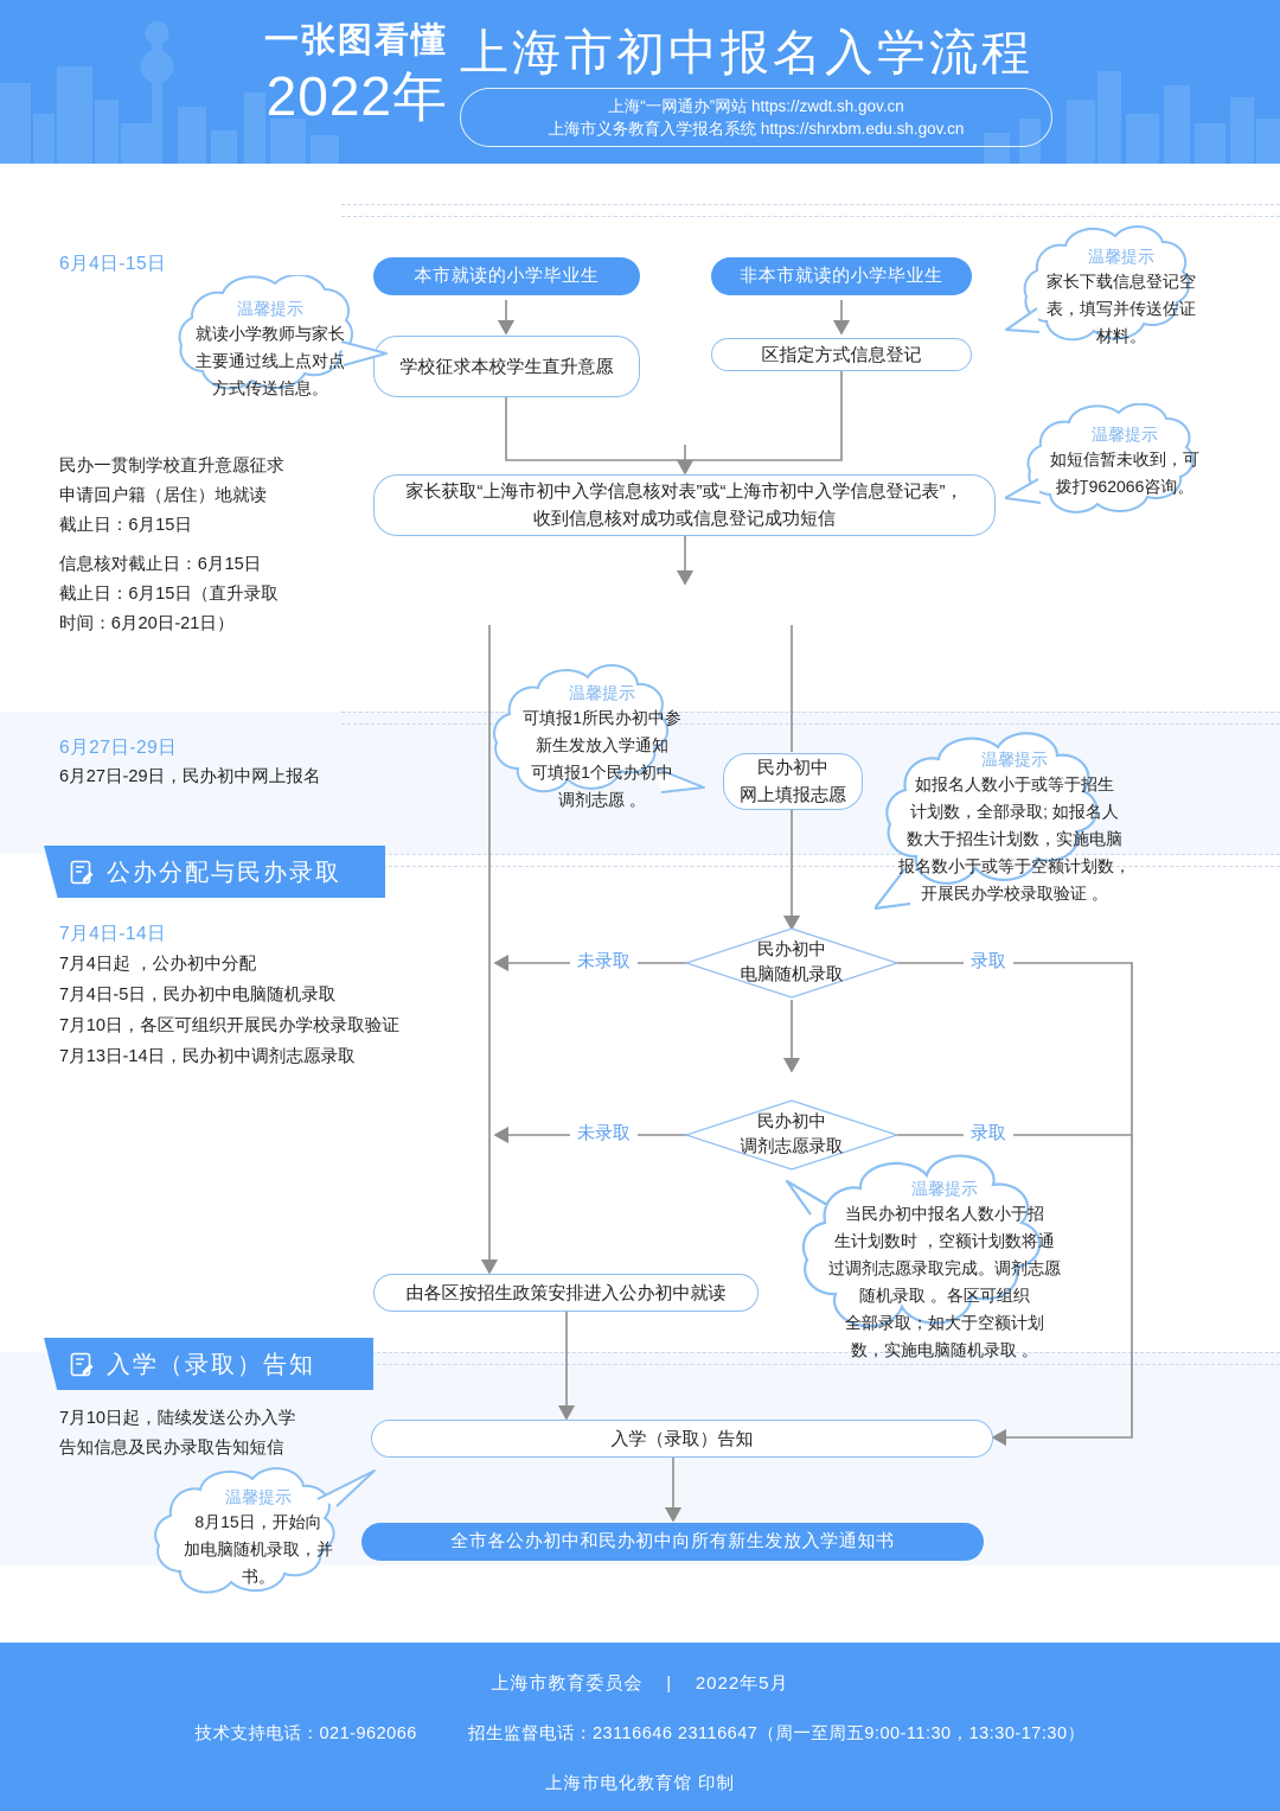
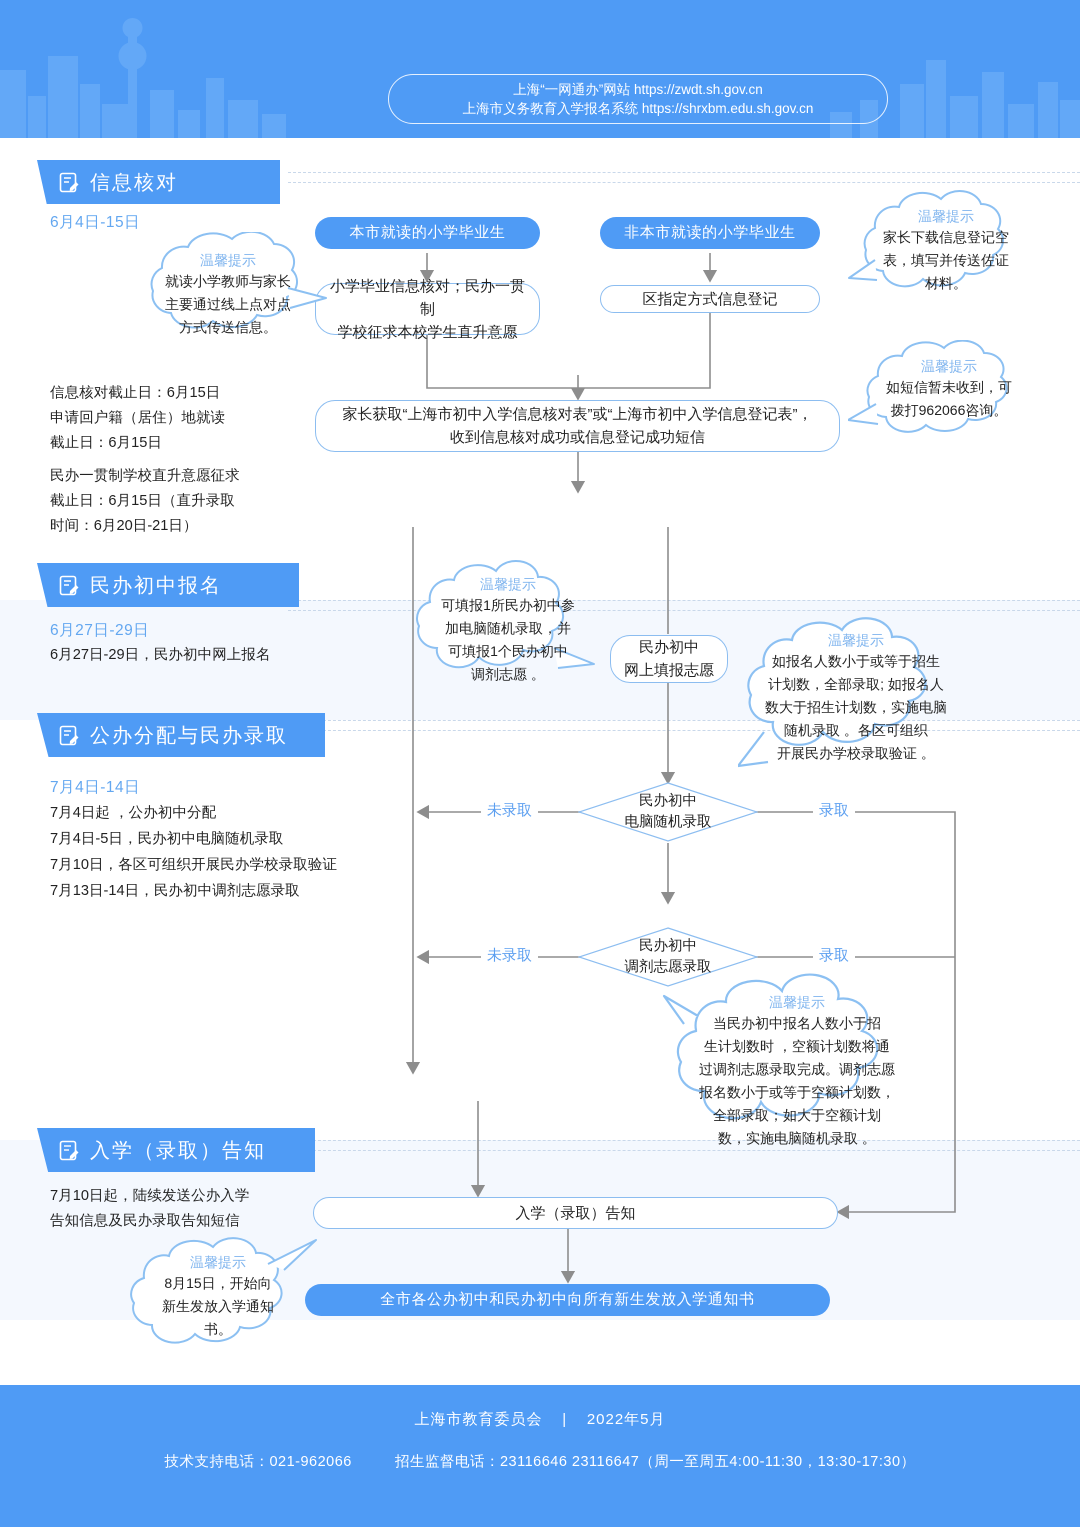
- 一张图看懂
- 2022年
- 上海市初中报名入学流程
  上海“一网通办”网站 https://zwdt.sh.gov.cn
  上海市义务教育入学报名系统 https://shrxbm.edu.sh.gov.cn
+ 信息核对
  6月4日-15日
- 民办一贯制学校直升意愿征求
+ 信息核对截止日：6月15日
  申请回户籍（居住）地就读
  截止日：6月15日
- 信息核对截止日：6月15日
+ 民办一贯制学校直升意愿征求
  截止日：6月15日（直升录取
  时间：6月20日-21日）
+ 民办初中报名
  6月27日-29日
  6月27日-29日，民办初中网上报名
  公办分配与民办录取
  7月4日-14日
  7月4日起 ，公办初中分配
  7月4日-5日，民办初中电脑随机录取
  7月10日，各区可组织开展民办学校录取验证
  7月13日-14日，民办初中调剂志愿录取
  入学（录取）告知
  7月10日起，陆续发送公办入学
  告知信息及民办录取告知短信
  未录取
  录取
  未录取
  录取
  本市就读的小学毕业生
  非本市就读的小学毕业生
+ 小学毕业信息核对；民办一贯制
  学校征求本校学生直升意愿
  区指定方式信息登记
  家长获取“上海市初中入学信息核对表”或“上海市初中入学信息登记表”，
  收到信息核对成功或信息登记成功短信
  民办初中
  网上填报志愿
  民办初中
  电脑随机录取
  民办初中
  调剂志愿录取
- 由各区按招生政策安排进入公办初中就读
  入学（录取）告知
  全市各公办初中和民办初中向所有新生发放入学通知书
  温馨提示
  就读小学教师与家长
  主要通过线上点对点
  方式传送信息。
  温馨提示
  家长下载信息登记空
  表，填写并传送佐证
  材料。
  温馨提示
  如短信暂未收到，可
  拨打962066咨询。
  温馨提示
  可填报1所民办初中参
- 新生发放入学通知
+ 加电脑随机录取，并
  可填报1个民办初中
  调剂志愿 。
  温馨提示
  如报名人数小于或等于招生
  计划数，全部录取; 如报名人
  数大于招生计划数，实施电脑
- 报名数小于或等于空额计划数，
+ 随机录取 。各区可组织
  开展民办学校录取验证 。
  温馨提示
  当民办初中报名人数小于招
  生计划数时 ，空额计划数将通
  过调剂志愿录取完成。调剂志愿
- 随机录取 。各区可组织
+ 报名数小于或等于空额计划数，
  全部录取；如大于空额计划
  数，实施电脑随机录取 。
  温馨提示
  8月15日，开始向
- 加电脑随机录取，并
+ 新生发放入学通知
  书。
  上海市教育委员会 | 2022年5月
- 技术支持电话：021-962066 招生监督电话：23116646 23116647（周一至周五9:00-11:30，13:30-17:30）
+ 技术支持电话：021-962066 招生监督电话：23116646 23116647（周一至周五4:00-11:30，13:30-17:30）
- 上海市电化教育馆 印制
